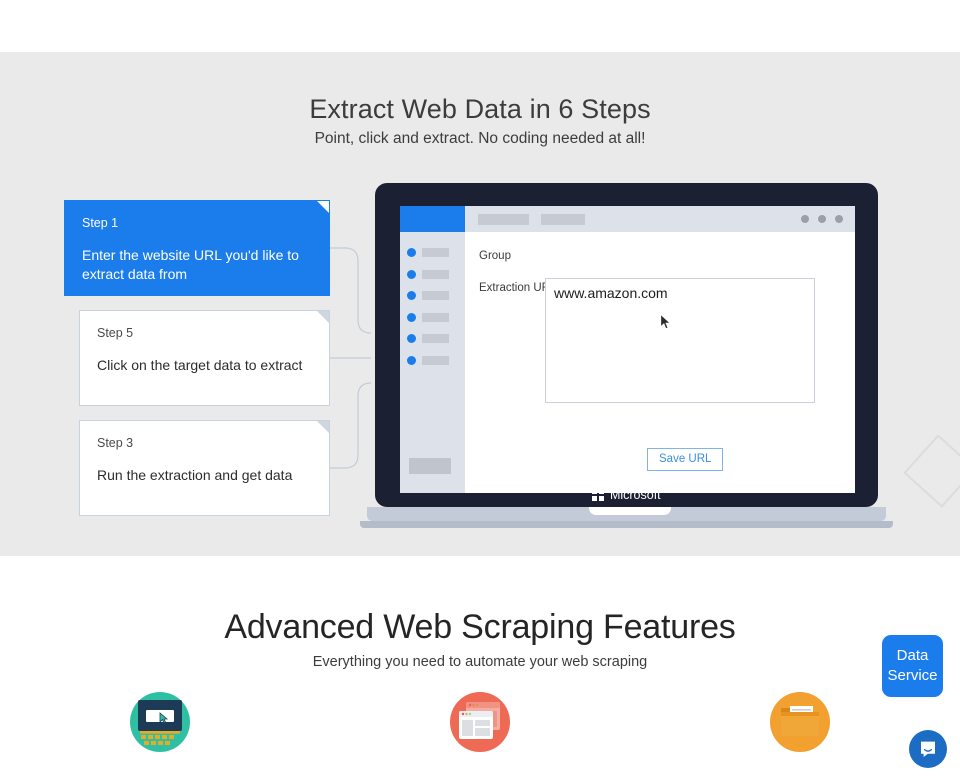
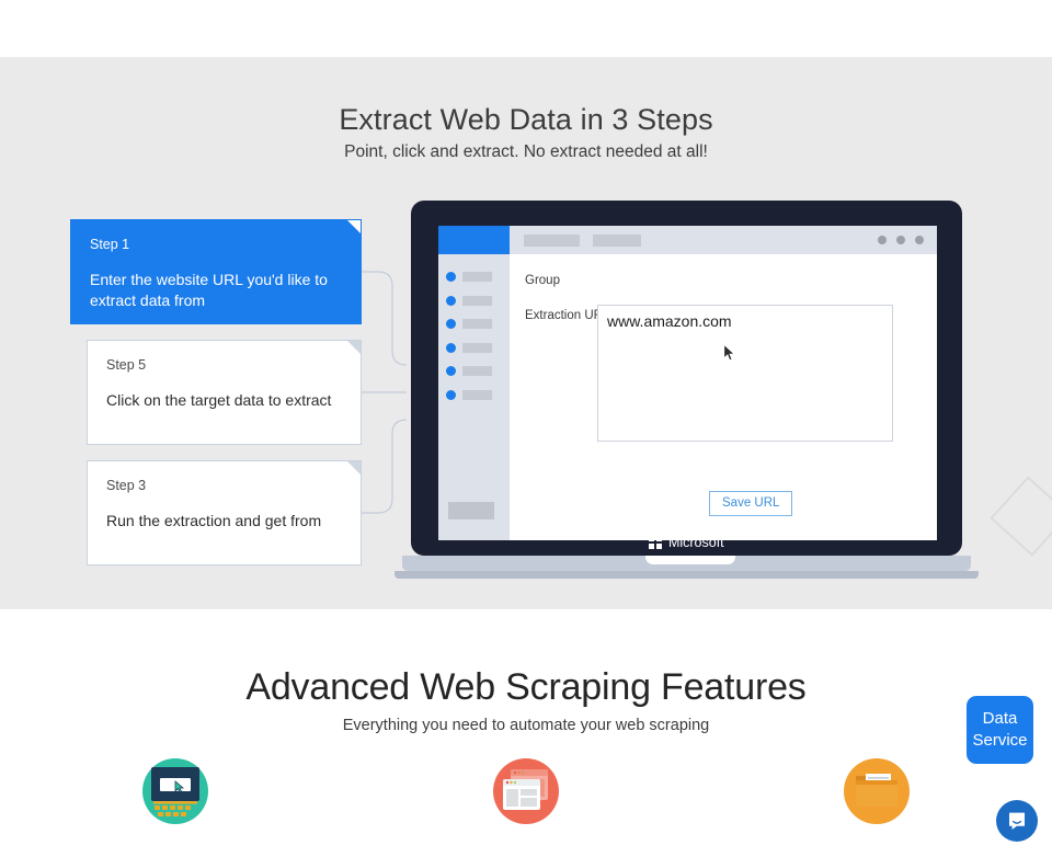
- Extract Web Data in 6 Steps
+ Extract Web Data in 3 Steps
- Point, click and extract. No coding needed at all!
+ Point, click and extract. No extract needed at all!
  Step 1
  Enter the website URL you'd like to extract data from
  Step 5
  Click on the target data to extract
  Step 3
- Run the extraction and get data
+ Run the extraction and get from
  Group
  Extraction U
  www.amazon.com
  Save URL
  Microsoft
  Advanced Web Scraping Features
  Everything you need to automate your web scraping
  Data
  Service
